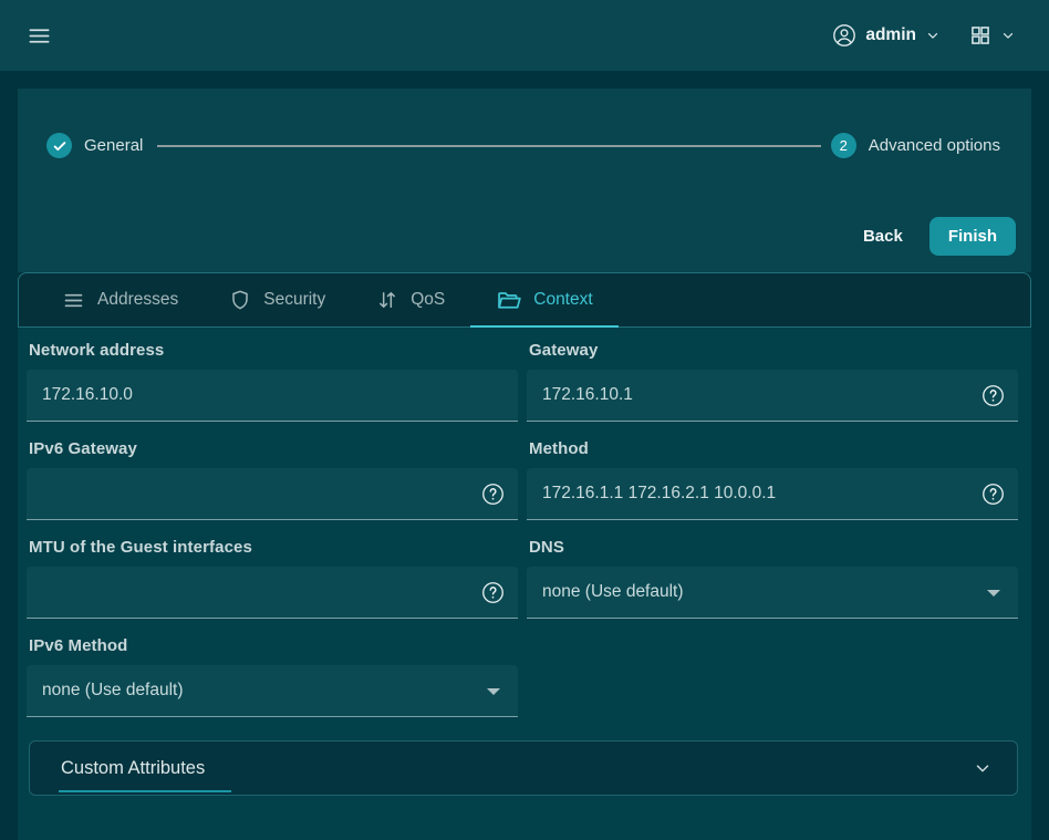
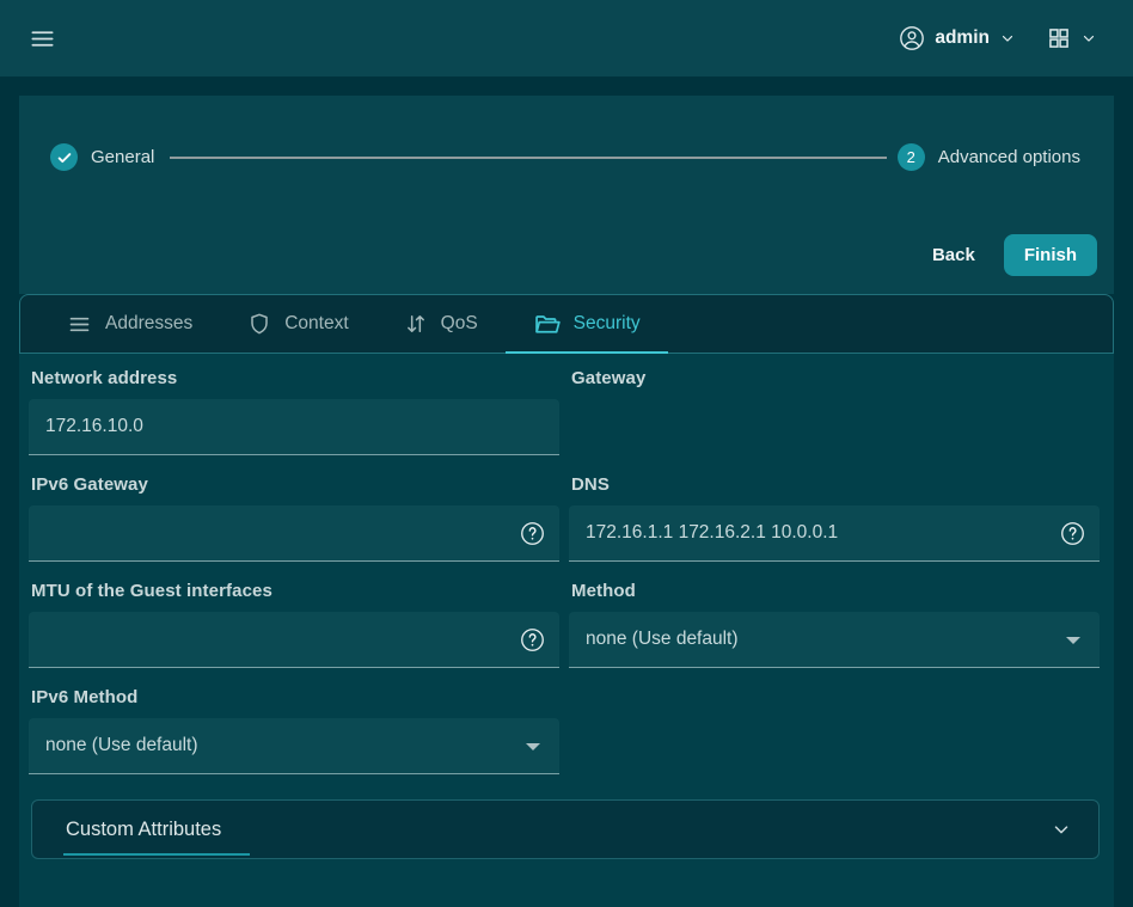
  admin
  General
  2
  Advanced options
  Back
  Finish
  Addresses
- Security
+ Context
  QoS
- Context
+ Security
  Network address
  172.16.10.0
  Gateway
- 172.16.10.1
  IPv6 Gateway
- Method
+ DNS
  172.16.1.1 172.16.2.1 10.0.0.1
  MTU of the Guest interfaces
- DNS
+ Method
  none (Use default)
  IPv6 Method
  none (Use default)
  Custom Attributes
